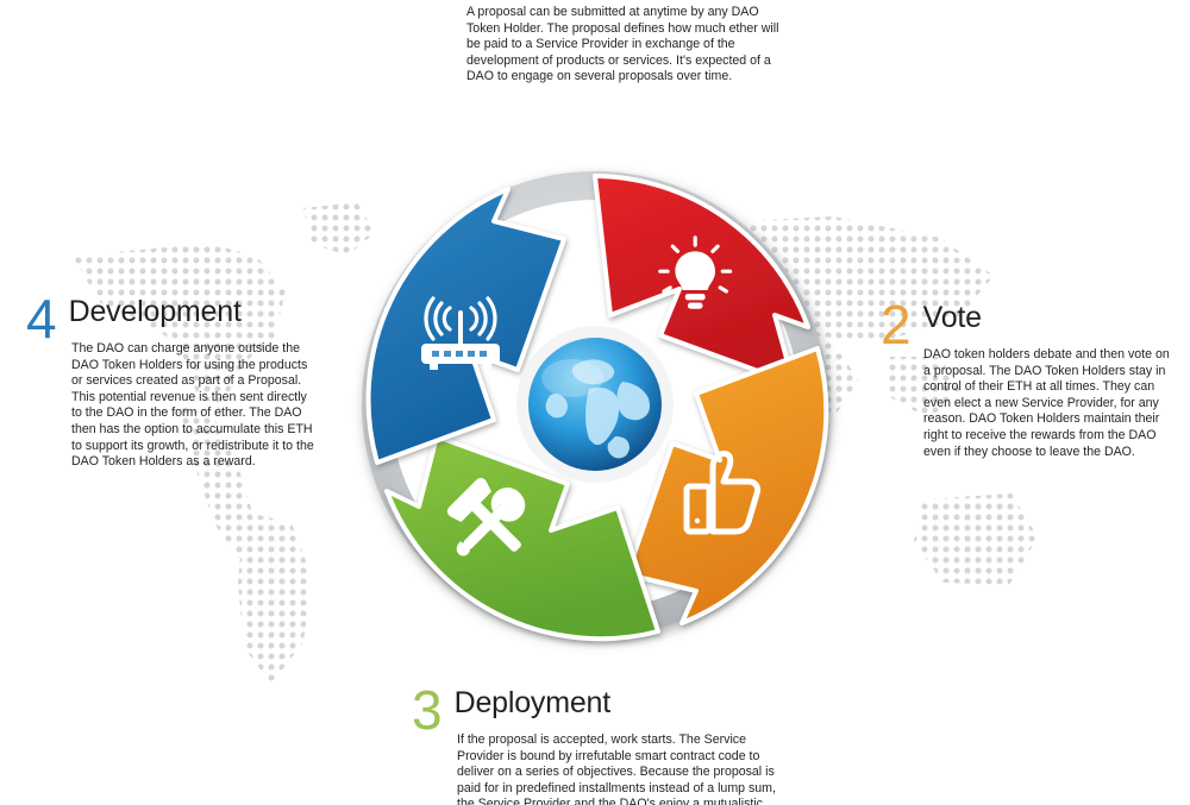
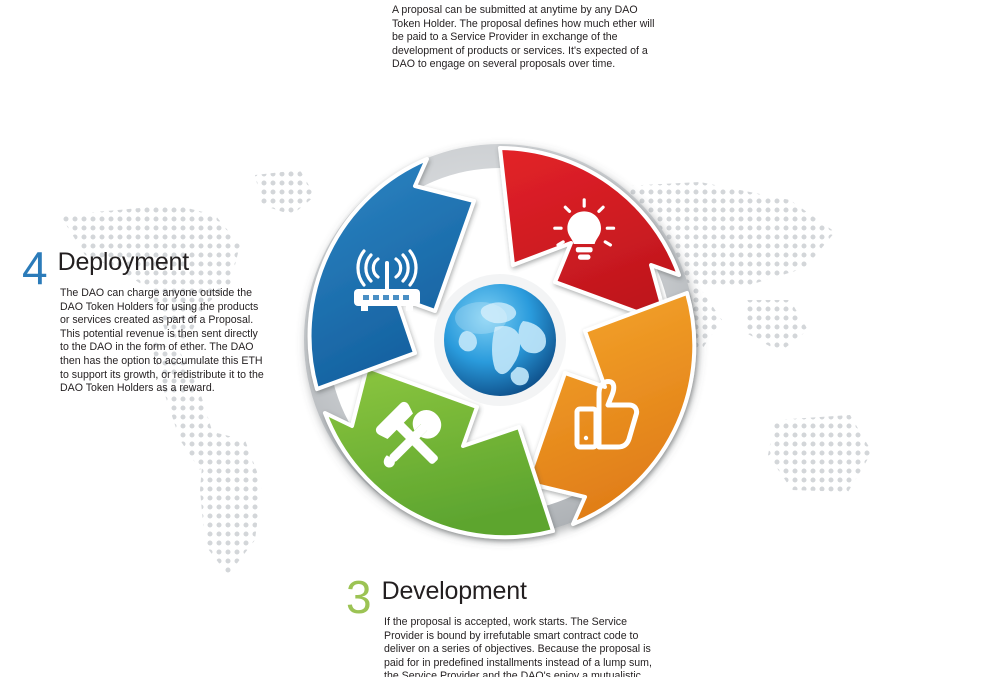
  A proposal can be submitted at anytime by any DAO Token Holder. The proposal defines how much ether will be paid to a Service Provider in exchange of the development of products or services. It's expected of a DAO to engage on several proposals over time.
- 2
- Vote
- DAO token holders debate and then vote on a proposal. The DAO Token Holders stay in control of their ETH at all times. They can even elect a new Service Provider, for any reason. DAO Token Holders maintain their right to receive the rewards from the DAO even if they choose to leave the DAO.
  3
- Deployment
+ Development
  If the proposal is accepted, work starts. The Service Provider is bound by irrefutable smart contract code to deliver on a series of objectives. Because the proposal is paid for in predefined installments instead of a lump sum, the Service Provider and the DAO's enjoy a mutualistic
  4
- Development
+ Deployment
  The DAO can charge anyone outside the DAO Token Holders for using the products or services created as part of a Proposal. This potential revenue is then sent directly to the DAO in the form of ether. The DAO then has the option to accumulate this ETH to support its growth, or redistribute it to the DAO Token Holders as a reward.
